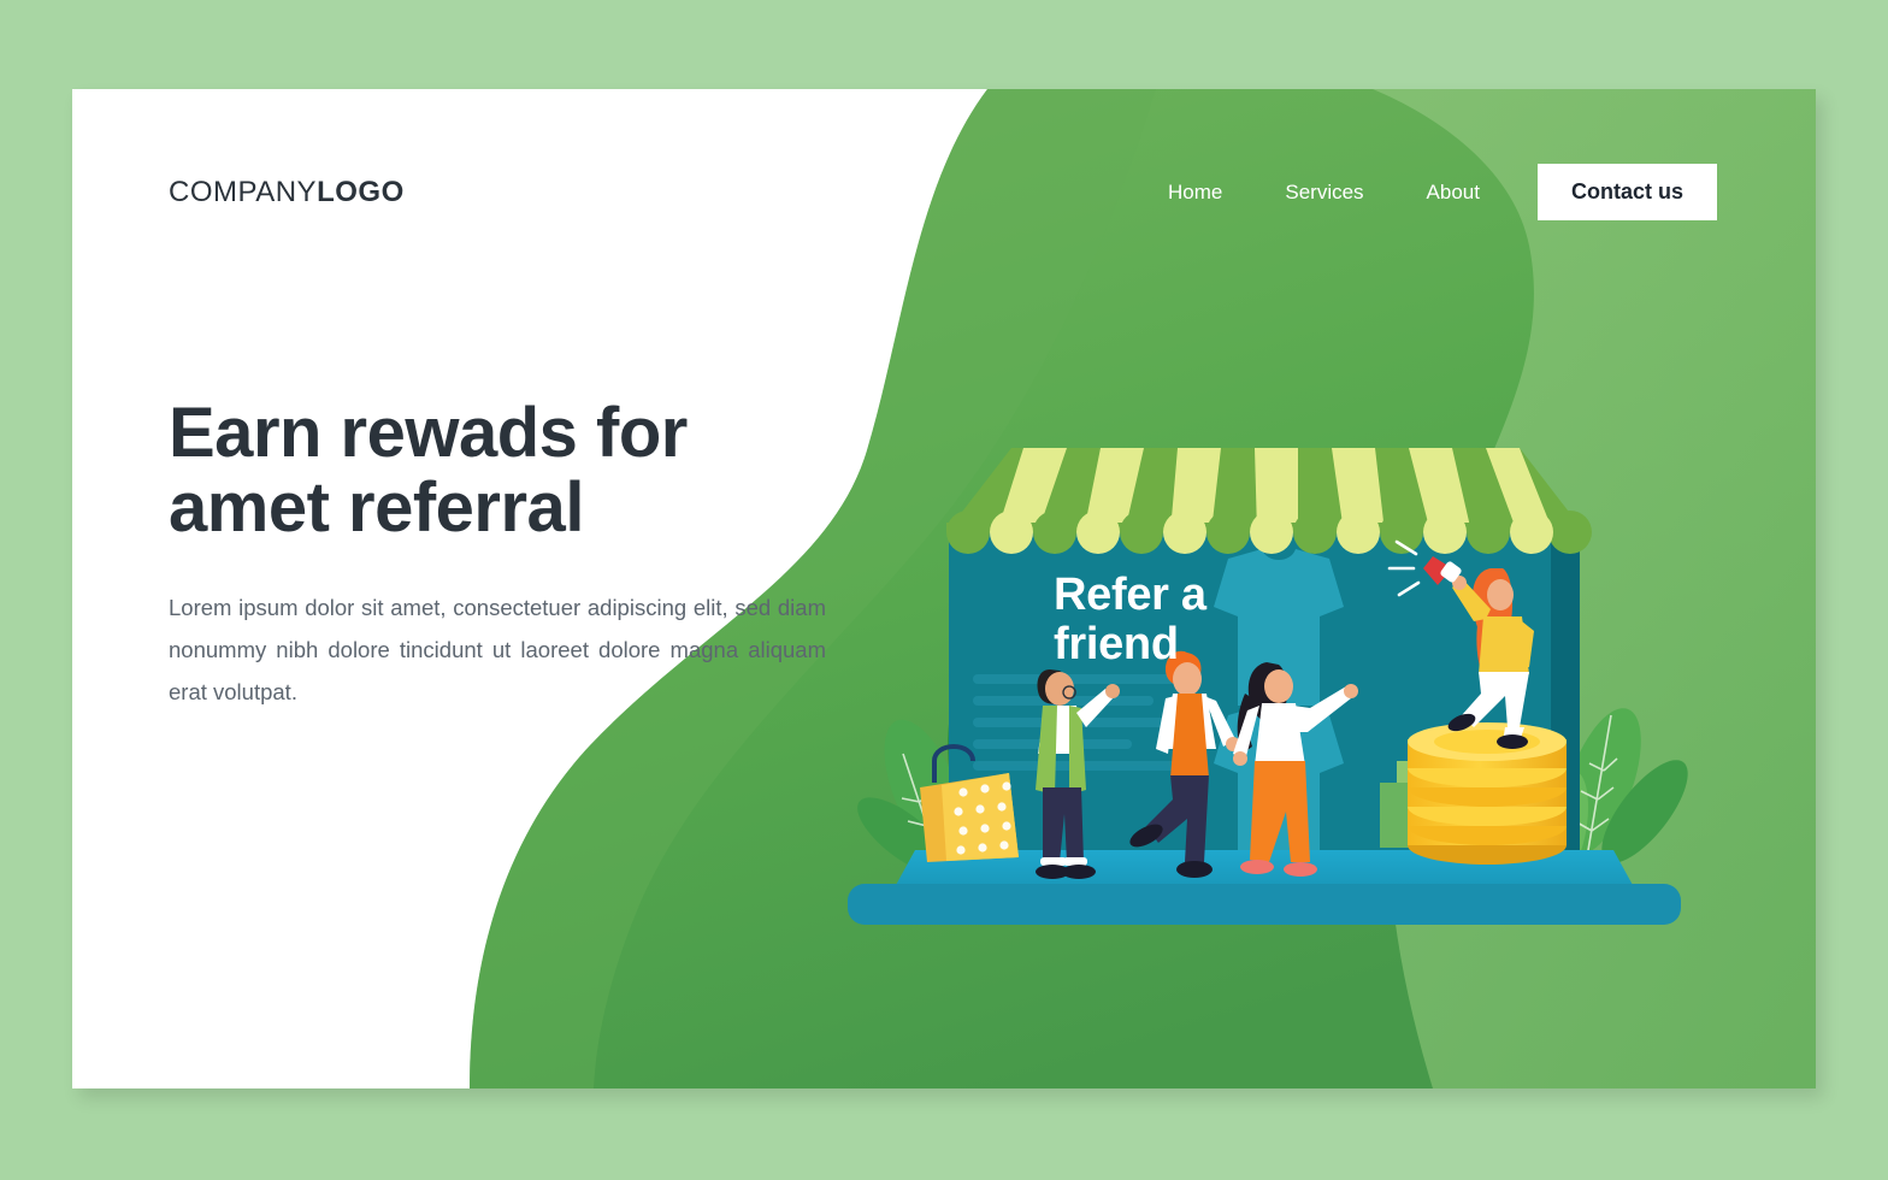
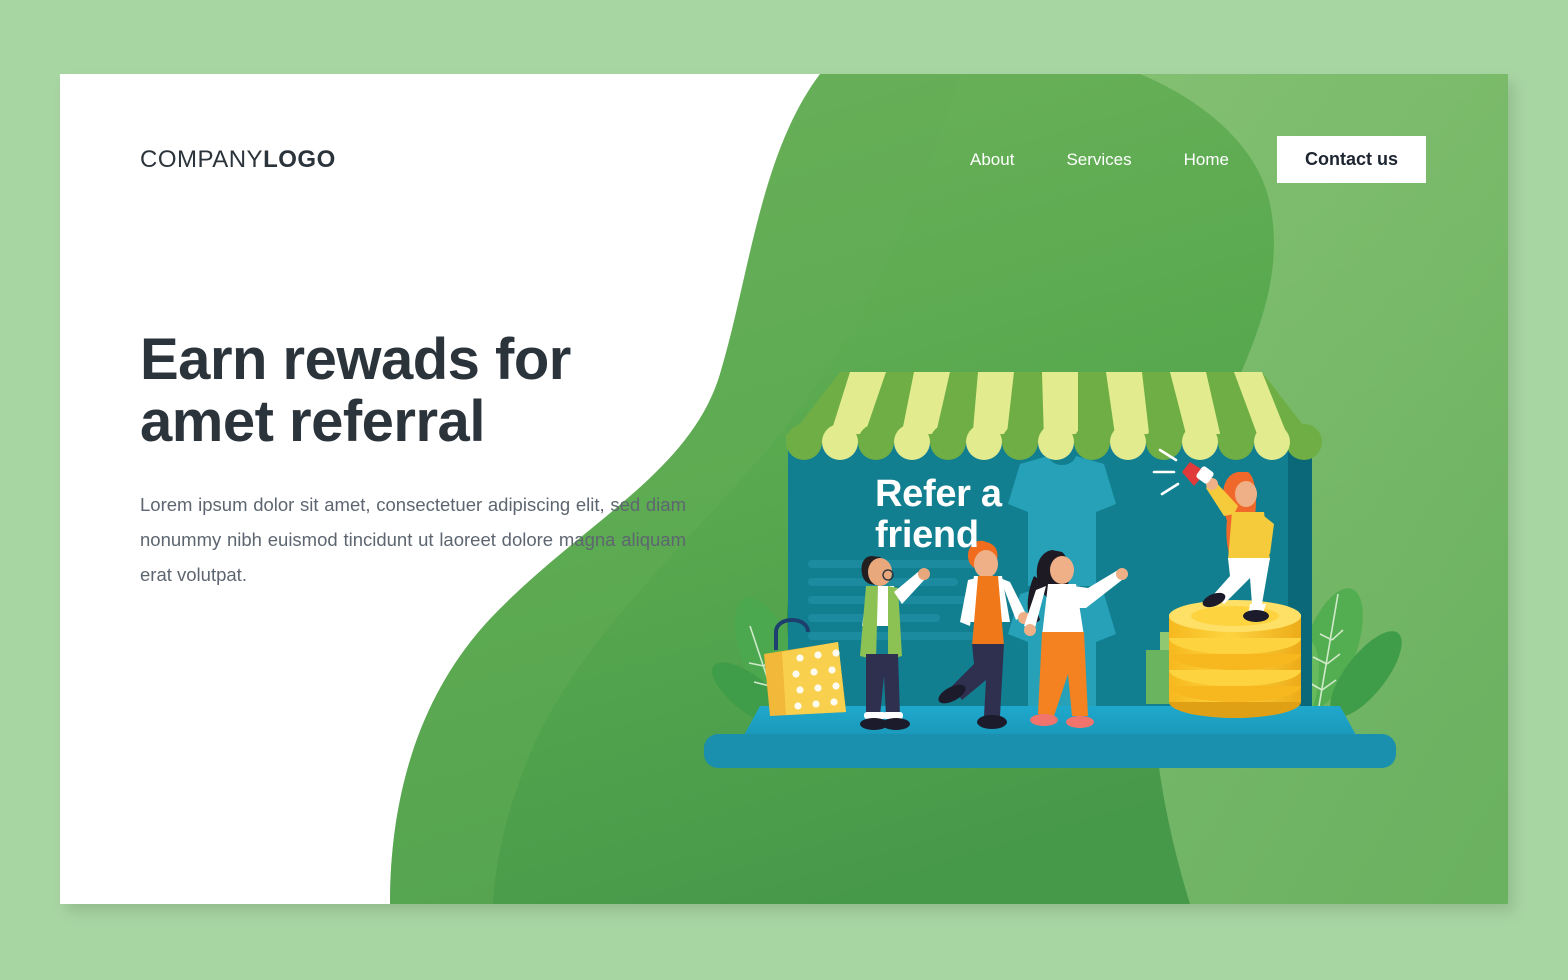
  COMPANYLOGO
- Home
+ About
  Services
- About
+ Home
  Contact us
  Earn rewads for amet referral
- Lorem ipsum dolor sit amet, consectetuer adipiscing elit, sed diam nonummy nibh dolore tincidunt ut laoreet dolore magna aliquam erat volutpat.
+ Lorem ipsum dolor sit amet, consectetuer adipiscing elit, sed diam nonummy nibh euismod tincidunt ut laoreet dolore magna aliquam erat volutpat.
  Refer a
  friend
